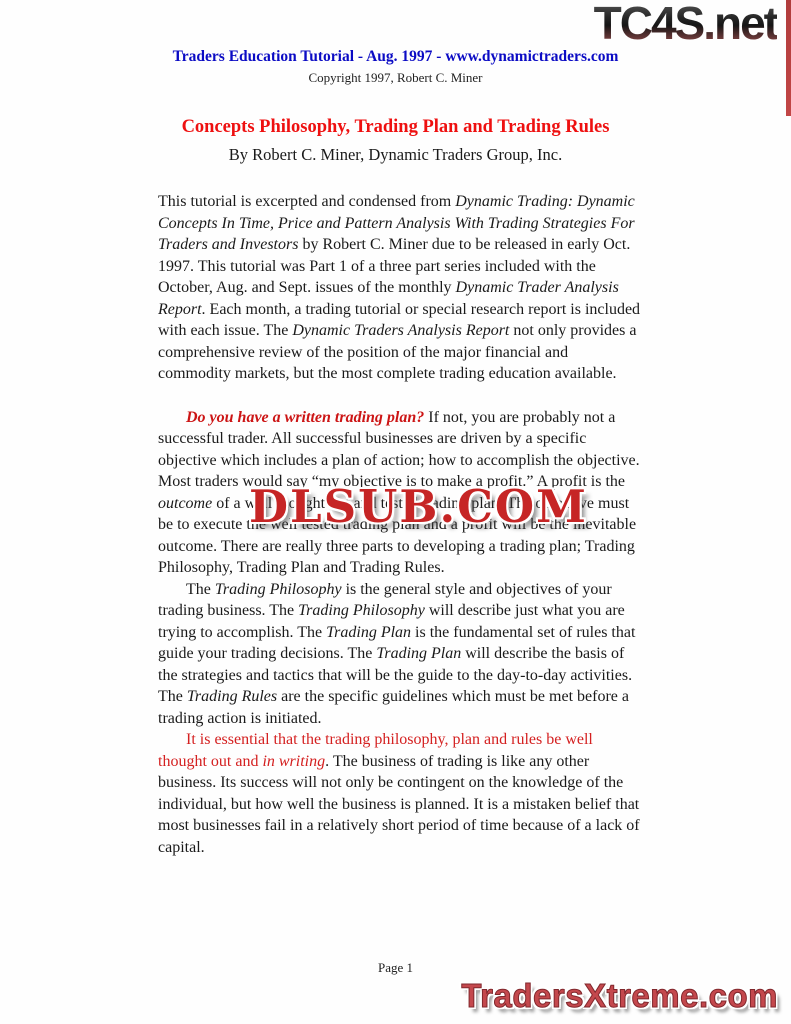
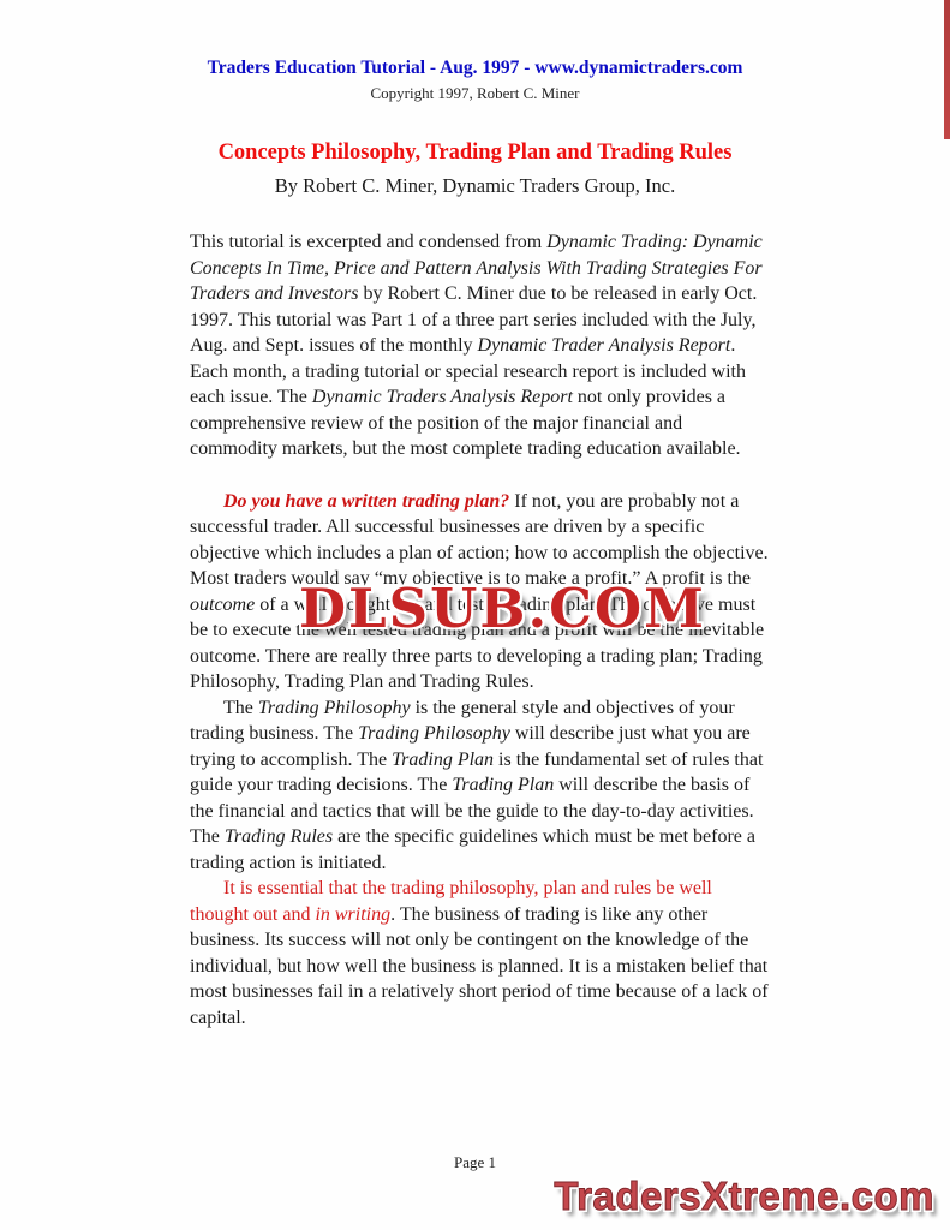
- TC4S.net
  Traders Education Tutorial - Aug. 1997 - www.dynamictraders.com
  Copyright 1997, Robert C. Miner
  Concepts Philosophy, Trading Plan and Trading Rules
  By Robert C. Miner, Dynamic Traders Group, Inc.
- This tutorial is excerpted and condensed from Dynamic Trading: Dynamic Concepts In Time, Price and Pattern Analysis With Trading Strategies For Traders and Investors by Robert C. Miner due to be released in early Oct. 1997. This tutorial was Part 1 of a three part series included with the October, Aug. and Sept. issues of the monthly Dynamic Trader Analysis Report. Each month, a trading tutorial or special research report is included with each issue. The Dynamic Traders Analysis Report not only provides a comprehensive review of the position of the major financial and commodity markets, but the most complete trading education available.
+ This tutorial is excerpted and condensed from Dynamic Trading: Dynamic Concepts In Time, Price and Pattern Analysis With Trading Strategies For Traders and Investors by Robert C. Miner due to be released in early Oct. 1997. This tutorial was Part 1 of a three part series included with the July, Aug. and Sept. issues of the monthly Dynamic Trader Analysis Report. Each month, a trading tutorial or special research report is included with each issue. The Dynamic Traders Analysis Report not only provides a comprehensive review of the position of the major financial and commodity markets, but the most complete trading education available.
  Do you have a written trading plan? If not, you are probably not a successful trader. All successful businesses are driven by a specific objective which includes a plan of action; how to accomplish the objective. Most traders would say “my objective is to make a profit.” A profit is the outcome of a well thought out and tested trading plan. The objective must be to execute the well tested trading plan and a profit will be the inevitable outcome. There are really three parts to developing a trading plan; Trading Philosophy, Trading Plan and Trading Rules.
- The Trading Philosophy is the general style and objectives of your trading business. The Trading Philosophy will describe just what you are trying to accomplish. The Trading Plan is the fundamental set of rules that guide your trading decisions. The Trading Plan will describe the basis of the strategies and tactics that will be the guide to the day-to-day activities. The Trading Rules are the specific guidelines which must be met before a trading action is initiated.
+ The Trading Philosophy is the general style and objectives of your trading business. The Trading Philosophy will describe just what you are trying to accomplish. The Trading Plan is the fundamental set of rules that guide your trading decisions. The Trading Plan will describe the basis of the financial and tactics that will be the guide to the day-to-day activities. The Trading Rules are the specific guidelines which must be met before a trading action is initiated.
  It is essential that the trading philosophy, plan and rules be well thought out and in writing. The business of trading is like any other business. Its success will not only be contingent on the knowledge of the individual, but how well the business is planned. It is a mistaken belief that most businesses fail in a relatively short period of time because of a lack of capital.
  DLSUB.COM
  Page 1
  TradersXtreme.com
